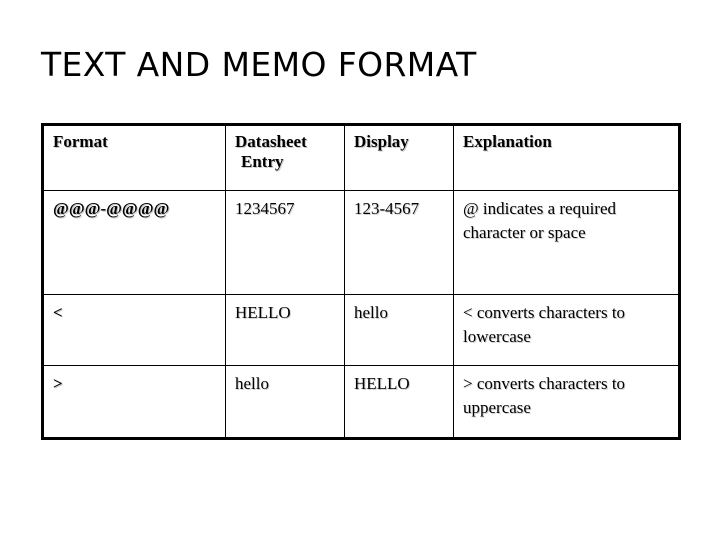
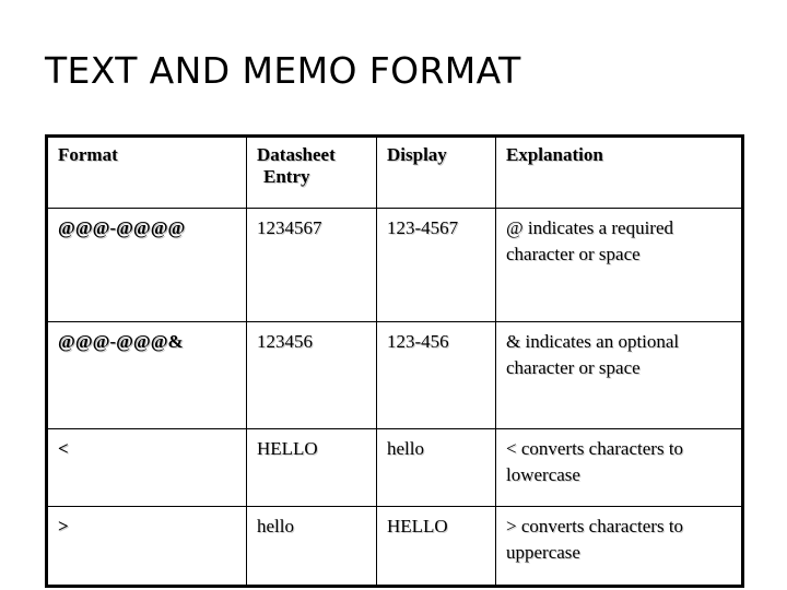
  TEXT AND MEMO FORMAT
  Format	Datasheet Entry	Display	Explanation
  @@@-@@@@	1234567	123-4567	@ indicates a required character or space
+ @@@-@@@&	123456	123-456	& indicates an optional character or space
  <	HELLO	hello	< converts characters to lowercase
  >	hello	HELLO	> converts characters to uppercase
